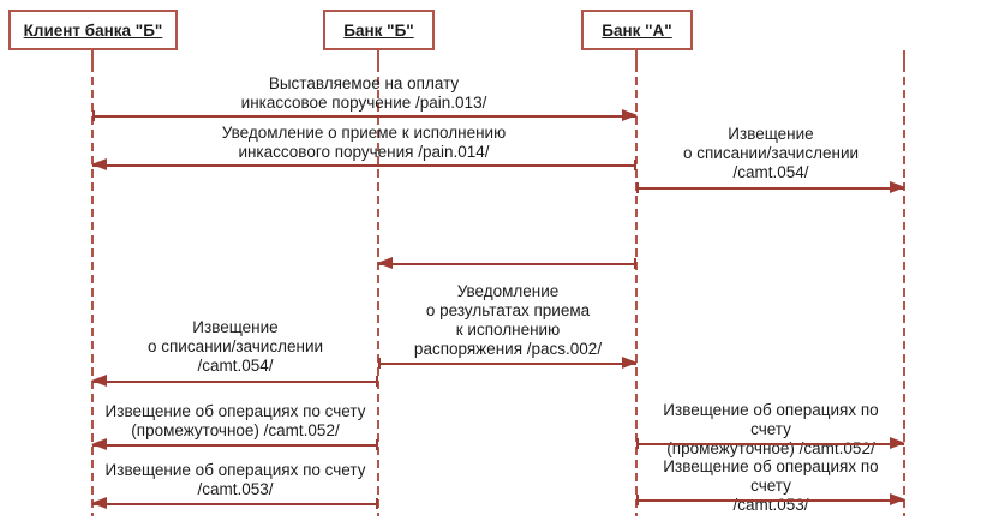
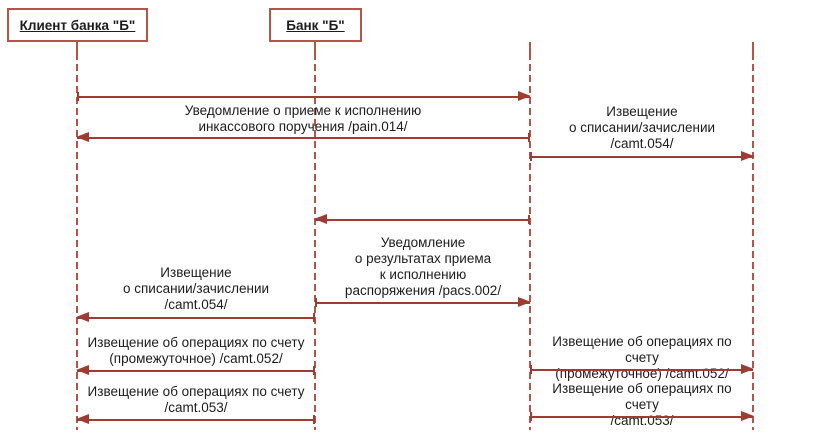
  Клиент банка "Б"
  Банк "Б"
- Банк "А"
- Выставляемое на оплату
- инкассовое поручение /pain.013/
  Уведомление о приеме к исполнению
  инкассового поручения /pain.014/
  Извещение
  о списании/зачислении
  /camt.054/
  Уведомление
  о результатах приема
  к исполнению
  распоряжения /pacs.002/
  Извещение
  о списании/зачислении
  /camt.054/
  Извещение об операциях по счету
  (промежуточное) /camt.052/
  Извещение об операциях по счету
  (промежуточное) /camt.052/
  Извещение об операциях по счету
  /camt.053/
  Извещение об операциях по счету
  /camt.053/
